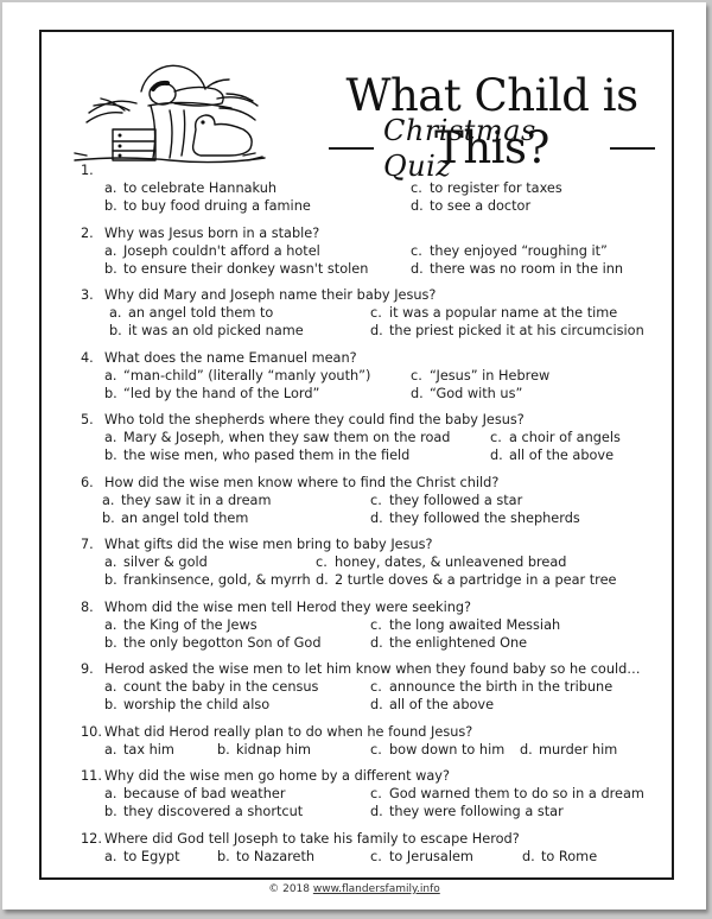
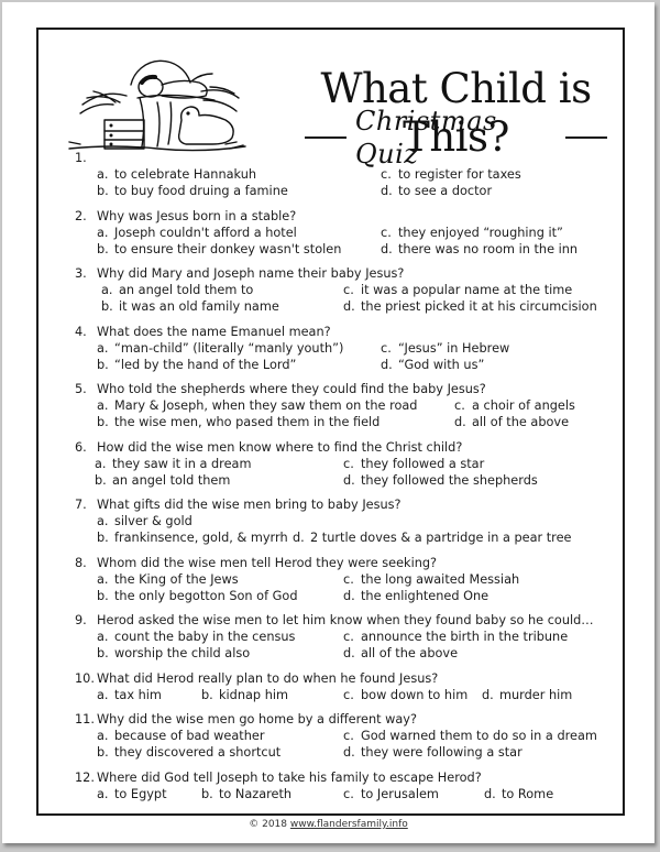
  What Child is This?
  Christmas Quiz
  1.
  a. to celebrate Hannakuh
  c. to register for taxes
  b. to buy food druing a famine
  d. to see a doctor
  2.
  Why was Jesus born in a stable?
  a. Joseph couldn't afford a hotel
  c. they enjoyed “roughing it”
  b. to ensure their donkey wasn't stolen
  d. there was no room in the inn
  3.
  Why did Mary and Joseph name their baby Jesus?
  a. an angel told them to
  c. it was a popular name at the time
- b. it was an old picked name
+ b. it was an old family name
  d. the priest picked it at his circumcision
  4.
  What does the name Emanuel mean?
  a. “man-child” (literally “manly youth”)
  c. “Jesus” in Hebrew
  b. “led by the hand of the Lord”
  d. “God with us”
  5.
  Who told the shepherds where they could find the baby Jesus?
  a. Mary & Joseph, when they saw them on the road
  c. a choir of angels
  b. the wise men, who pased them in the field
  d. all of the above
  6.
  How did the wise men know where to find the Christ child?
  a. they saw it in a dream
  c. they followed a star
  b. an angel told them
  d. they followed the shepherds
  7.
  What gifts did the wise men bring to baby Jesus?
  a. silver & gold
- c. honey, dates, & unleavened bread
  b. frankinsence, gold, & myrrh
  d. 2 turtle doves & a partridge in a pear tree
  8.
  Whom did the wise men tell Herod they were seeking?
  a. the King of the Jews
  c. the long awaited Messiah
  b. the only begotton Son of God
  d. the enlightened One
  9.
  Herod asked the wise men to let him know when they found baby so he could…
  a. count the baby in the census
  c. announce the birth in the tribune
  b. worship the child also
  d. all of the above
  10.
  What did Herod really plan to do when he found Jesus?
  a. tax him
  b. kidnap him
  c. bow down to him
  d. murder him
  11.
  Why did the wise men go home by a different way?
  a. because of bad weather
  c. God warned them to do so in a dream
  b. they discovered a shortcut
  d. they were following a star
  12.
  Where did God tell Joseph to take his family to escape Herod?
  a. to Egypt
  b. to Nazareth
  c. to Jerusalem
  d. to Rome
  © 2018 www.flandersfamily.info
